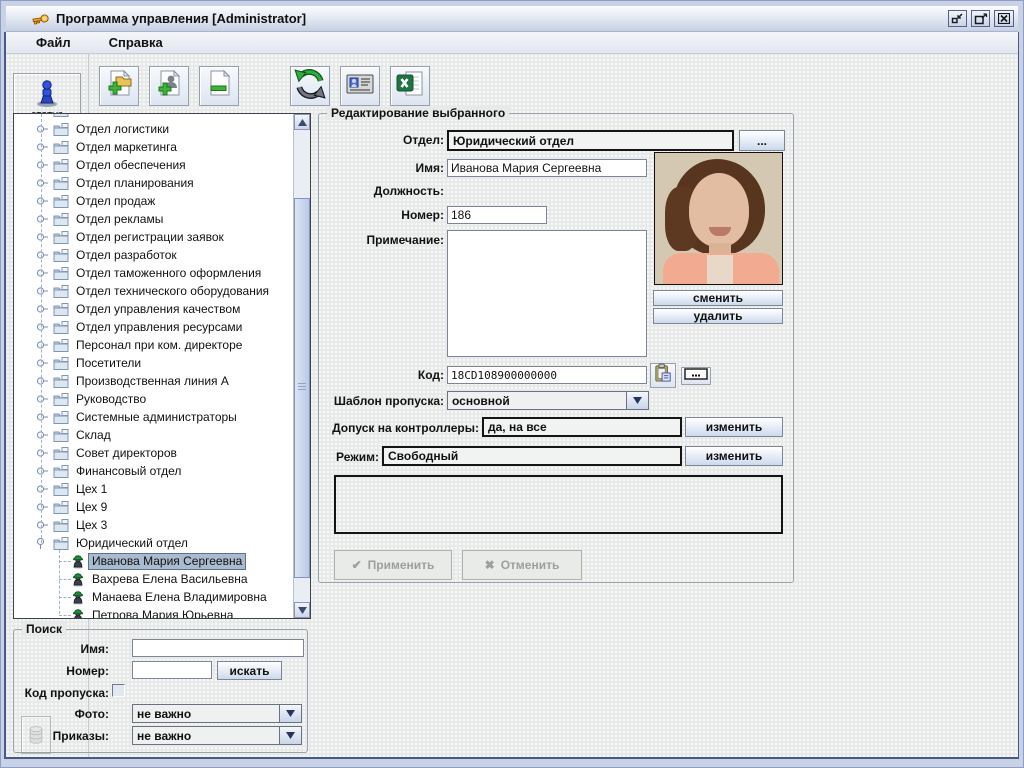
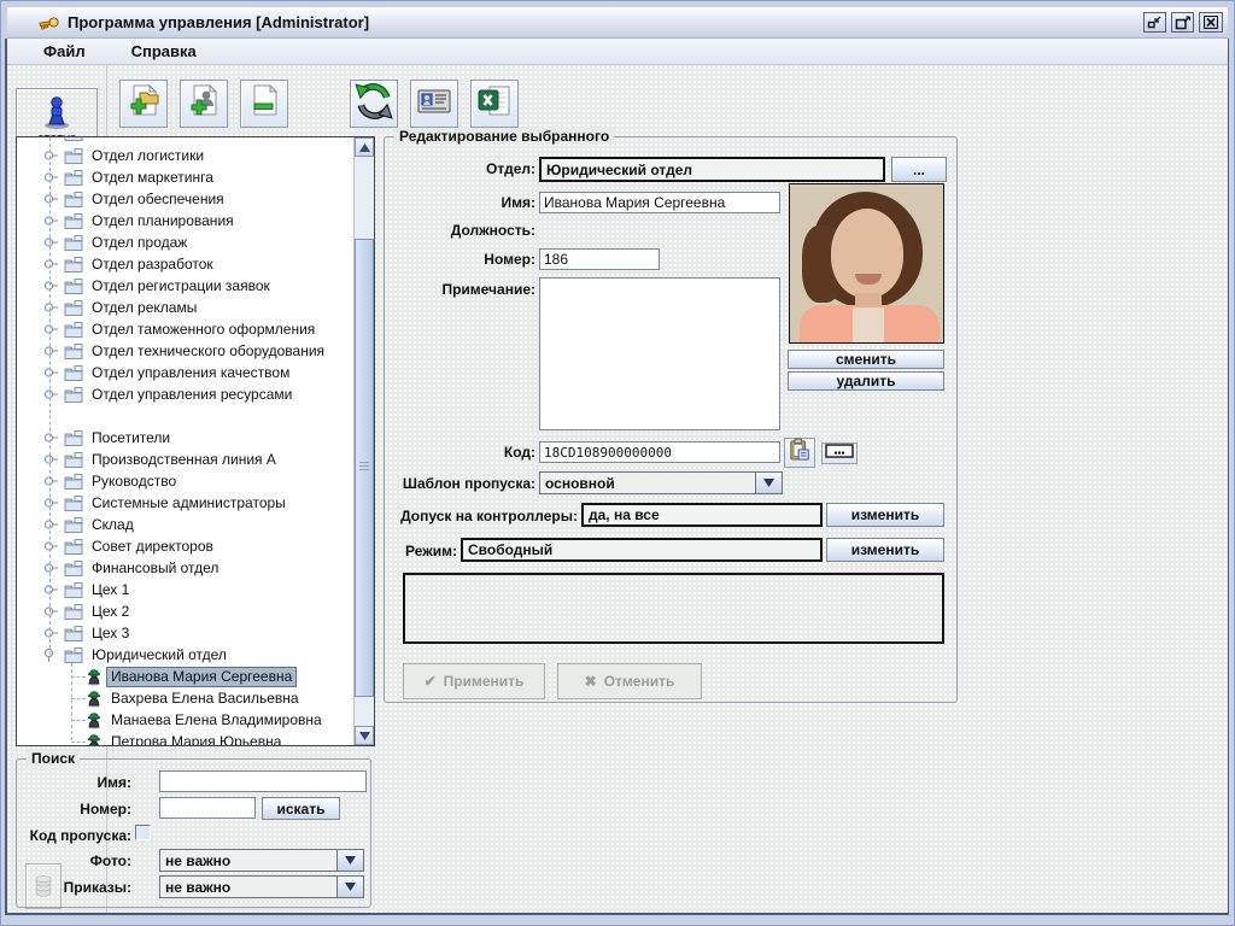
  Программа управления [Administrator]
  Файл
  Справка
  Отдел логистики
  Отдел маркетинга
  Отдел обеспечения
  Отдел планирования
  Отдел продаж
- Отдел рекламы
+ Отдел разработок
  Отдел регистрации заявок
- Отдел разработок
+ Отдел рекламы
  Отдел таможенного оформления
  Отдел технического оборудования
  Отдел управления качеством
  Отдел управления ресурсами
- Персонал при ком. директоре
  Посетители
  Производственная линия А
  Руководство
  Системные администраторы
  Склад
  Совет директоров
  Финансовый отдел
  Цех 1
- Цех 9
+ Цех 2
  Цех 3
  Юридический отдел
  Иванова Мария Сергеевна
  Вахрева Елена Васильевна
  Манаева Елена Владимировна
  Петрова Мария Юрьевна
  Поиск
  Имя:
  Номер:
  искать
  Код пропуска:
  Фото:
  не важно
  Приказы:
  не важно
  Редактирование выбранного
  Отдел:
  Юридический отдел
  ...
  Имя:
  Иванова Мария Сергеевна
  Должность:
  Номер:
  186
  Примечание:
  сменить
  удалить
  Код:
  18CD108900000000
  Шаблон пропуска:
  основной
  Допуск на контроллеры:
  да, на все
  изменить
  Режим:
  Свободный
  изменить
  ✔
  Применить
  ✖
  Отменить
